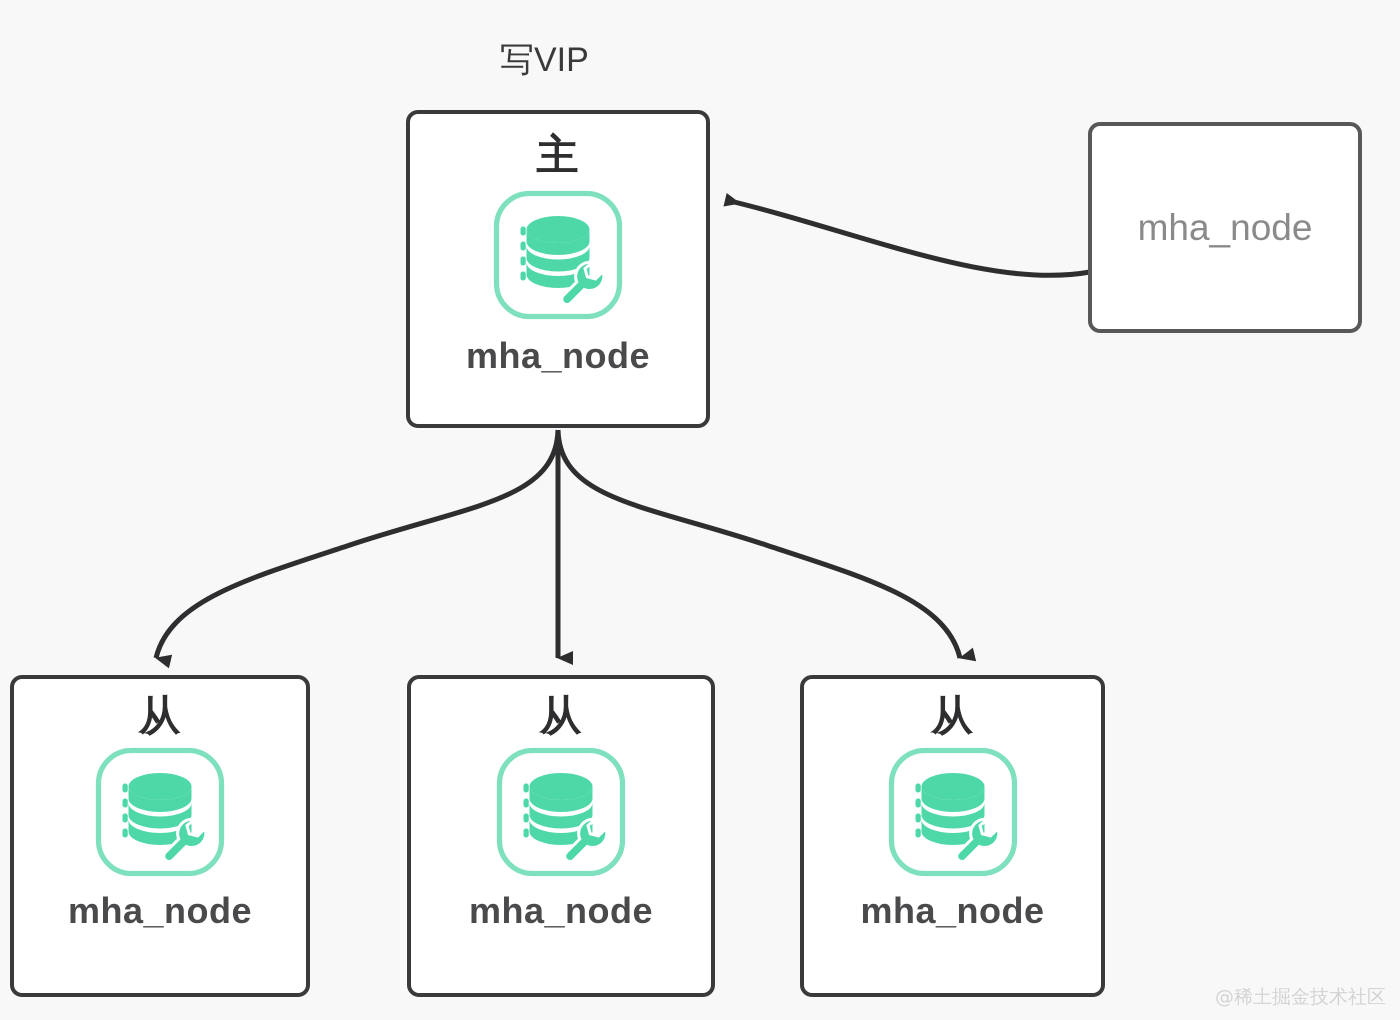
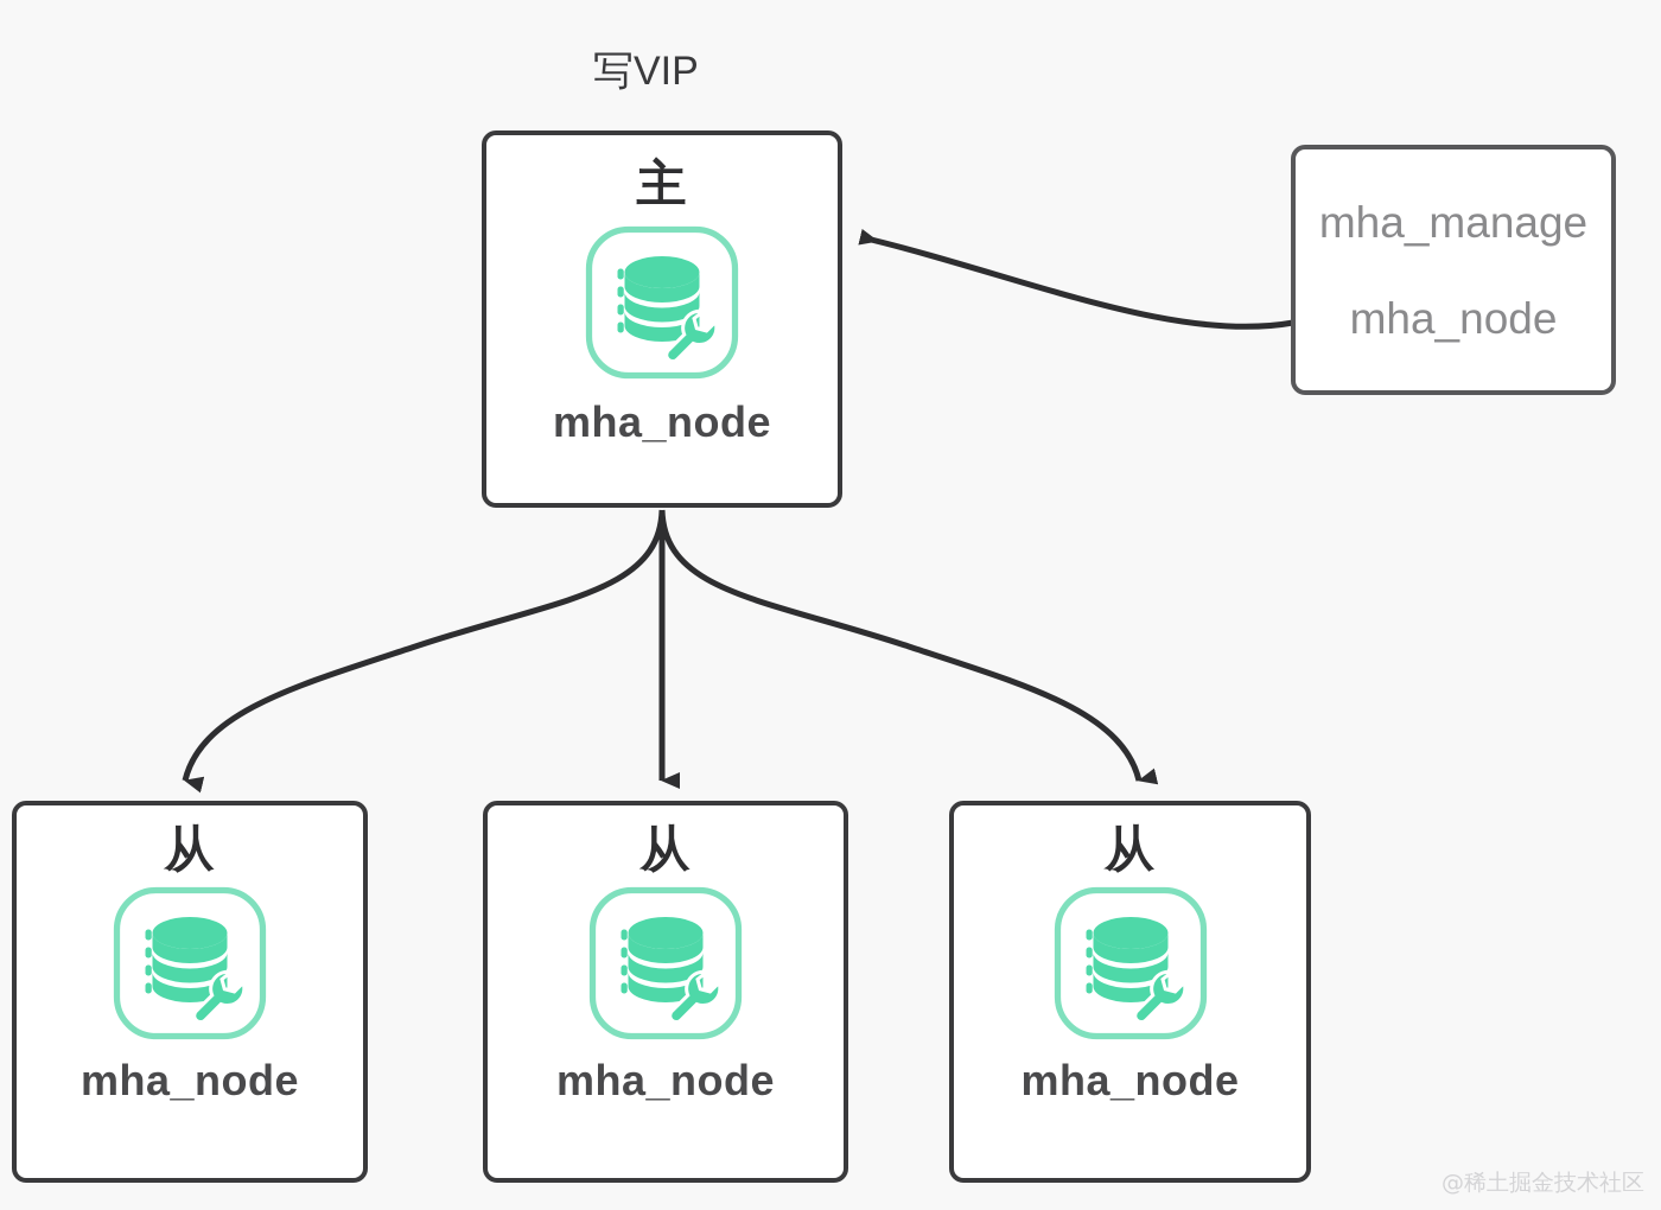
  写VIP
  主
  mha_node
  从
  mha_node
  从
  mha_node
  从
  mha_node
+ mha_manage
  mha_node
  @稀土掘金技术社区
